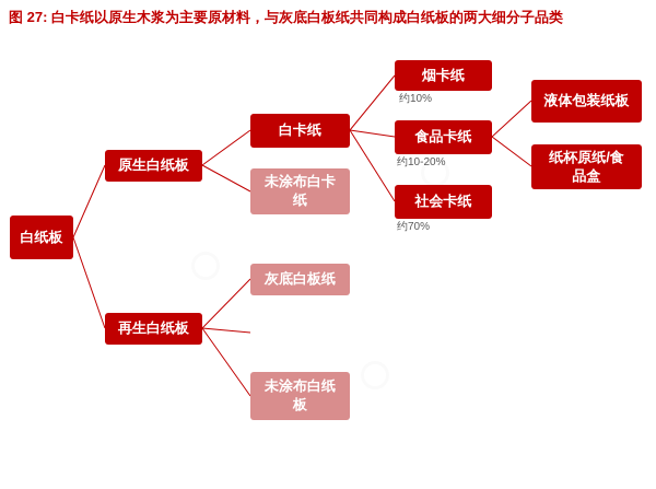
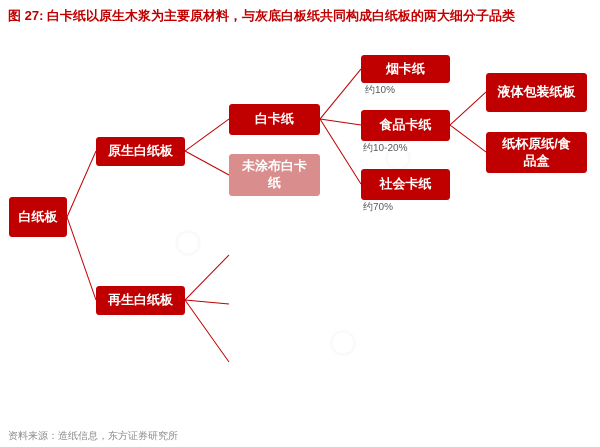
  图 27: 白卡纸以原生木浆为主要原材料，与灰底白板纸共同构成白纸板的两大细分子品类
  白纸板
  原生白纸板
  再生白纸板
  白卡纸
  未涂布白卡纸
- 灰底白板纸
- 未涂布白纸板
  烟卡纸
  约10%
  食品卡纸
  约10-20%
  社会卡纸
  约70%
  液体包装纸板
  纸杯原纸/食品盒
+ 资料来源：造纸信息，东方证券研究所
